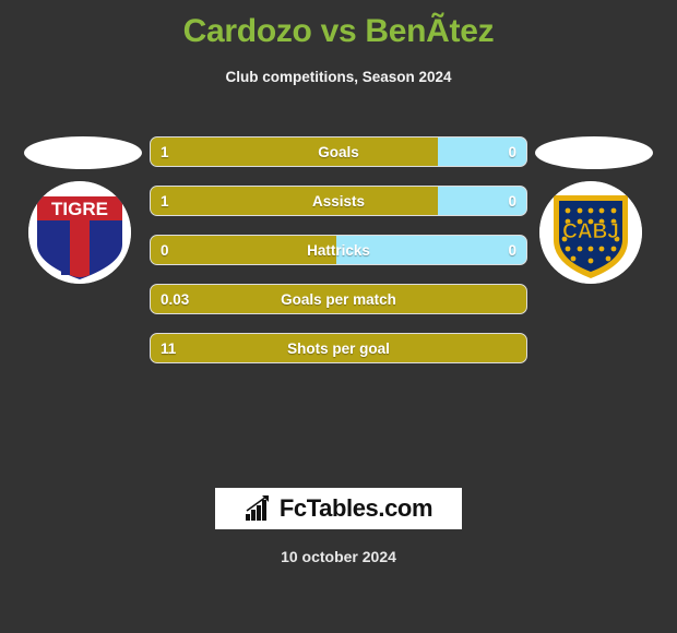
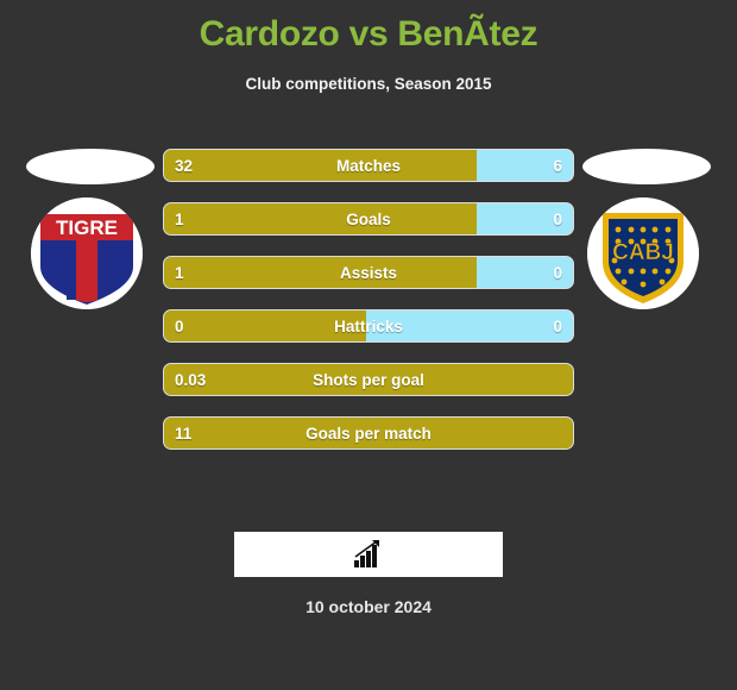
  Cardozo vs BenÃ­tez
- Club competitions, Season 2024
+ Club competitions, Season 2015
  TIGRE
  CABJ
+ 32
+ Matches
+ 6
  1
  Goals
  0
  1
  Assists
  0
  0
  Hattricks
  0
  0.03
- Goals per match
+ Shots per goal
  11
- Shots per goal
+ Goals per match
- FcTables.com
  10 october 2024
